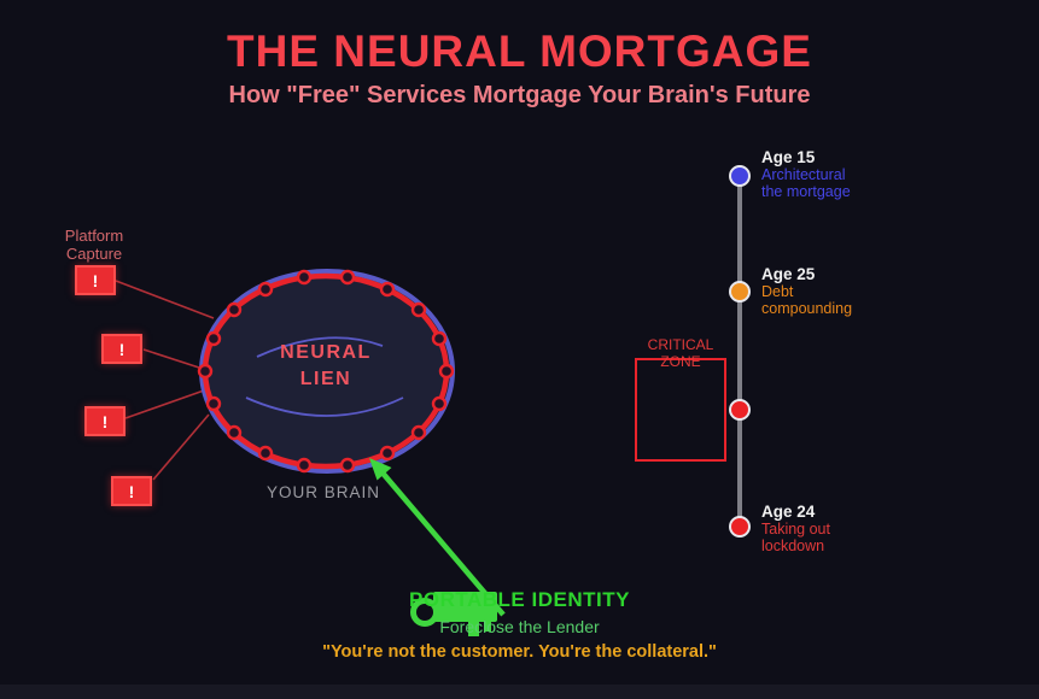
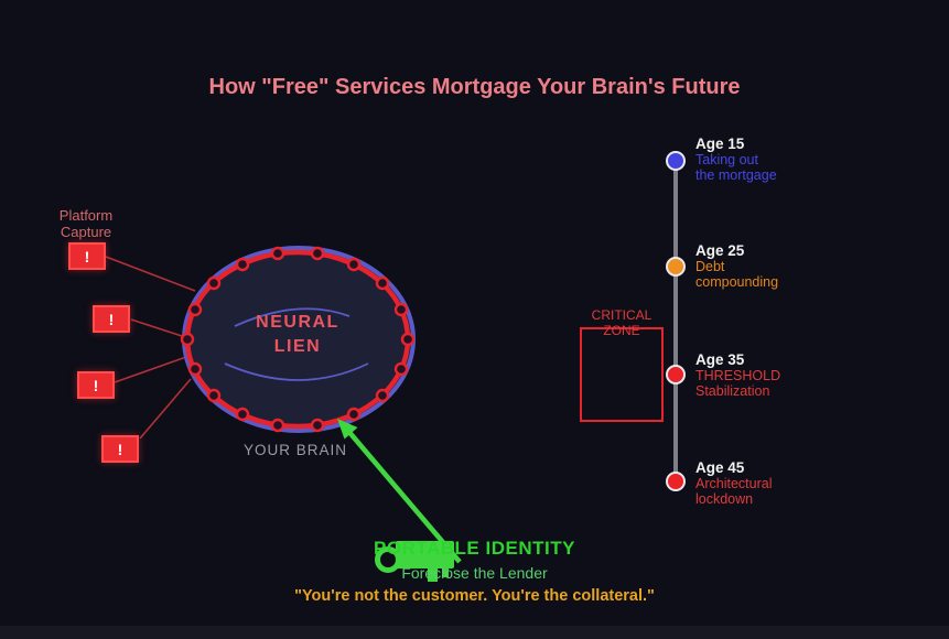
- THE NEURAL MORTGAGE
  How "Free" Services Mortgage Your Brain's Future
  Platform Capture
  !
  !
  !
  !
  NEURAL
  LIEN
  YOUR BRAIN
  CRITICAL
  ZONE
  Age 15
- Architectural
+ Taking out
  the mortgage
  Age 25
  Debt
  compounding
+ Age 35
+ THRESHOLD
+ Stabilization
- Age 24
+ Age 45
- Taking out
+ Architectural
  lockdown
  PORTABLE IDENTITY
  Foreclose the Lender
  "You're not the customer. You're the collateral."
